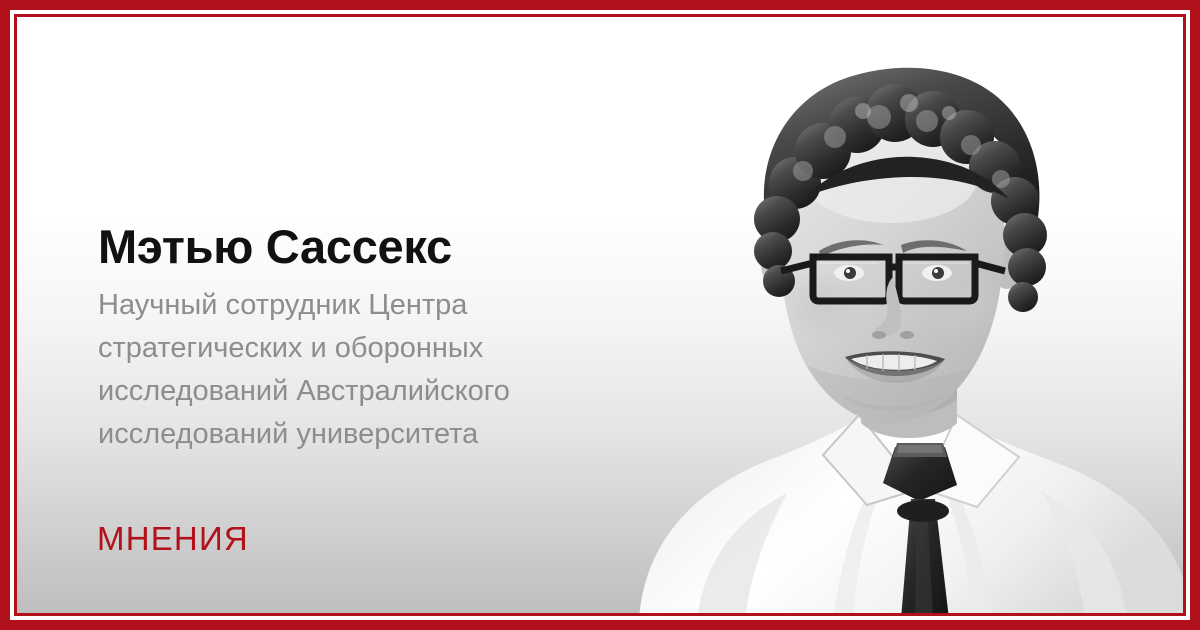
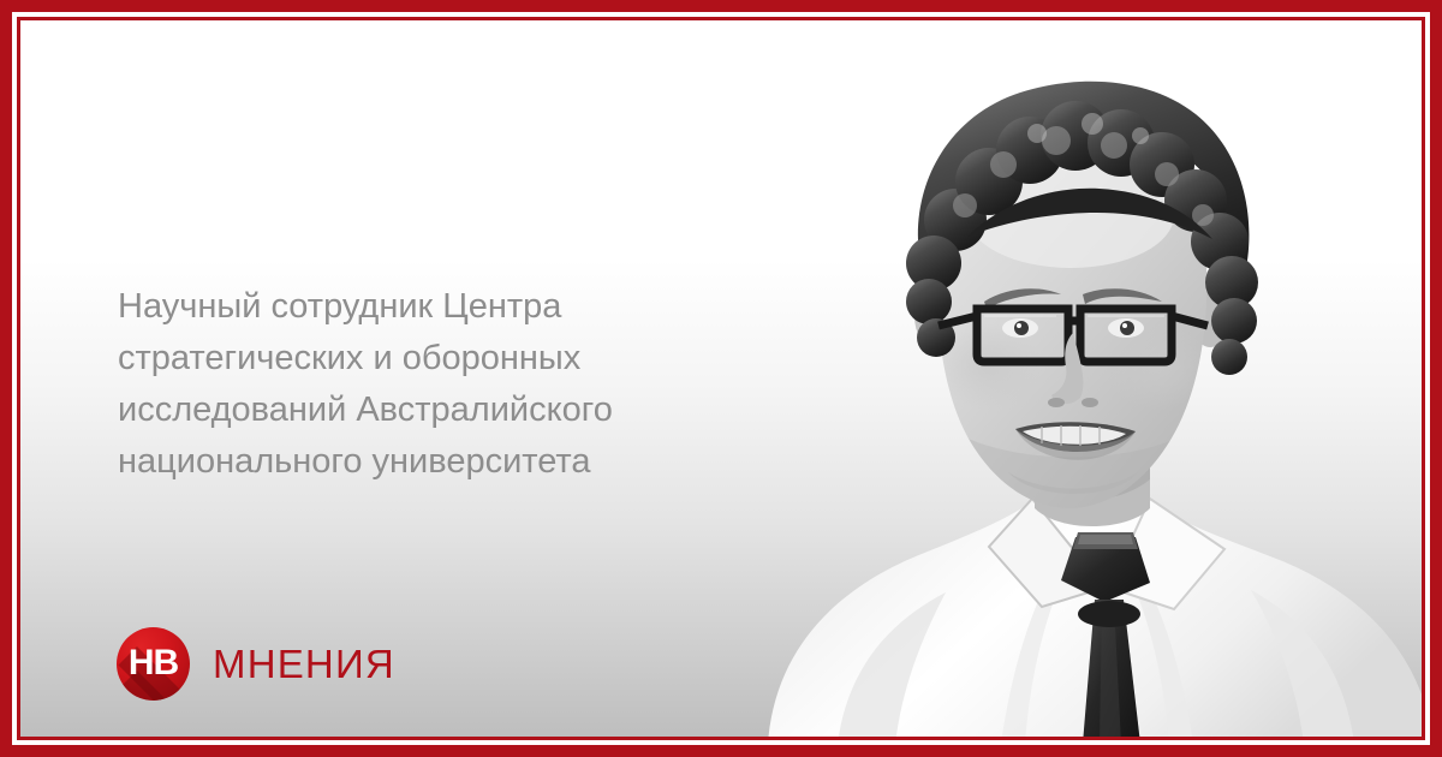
- Мэтью Сассекс
- Научный сотрудник Центра стратегических и оборонных исследований Австралийского исследований университета
+ Научный сотрудник Центра стратегических и оборонных исследований Австралийского национального университета
+ НВ
  МНЕНИЯ
